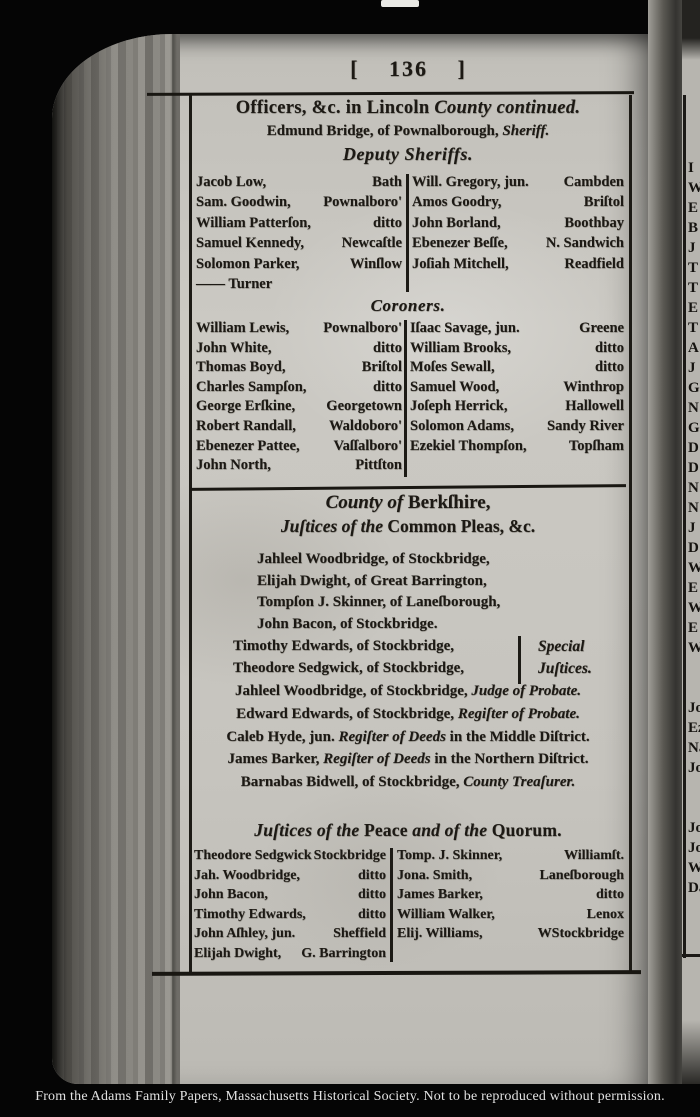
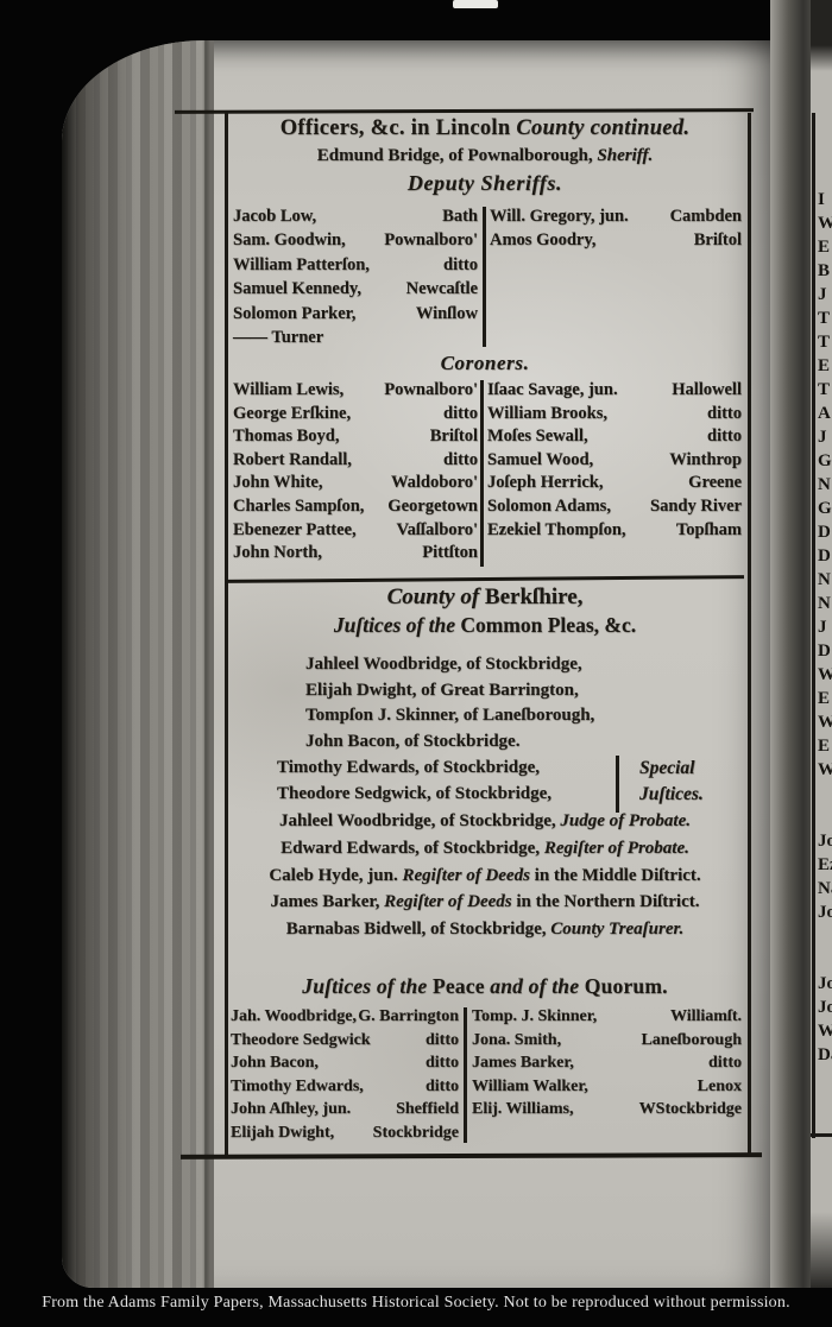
- [ 136 ]
  Officers, &c. in Lincoln County continued.
  Edmund Bridge, of Pownalborough, Sheriff.
  Deputy Sheriffs.
  Jacob Low,
  Bath
  Sam. Goodwin,
  Pownalboro'
  William Patterſon,
  ditto
  Samuel Kennedy,
  Newcaſtle
  Solomon Parker,
  Winſlow
  —— Turner
  Will. Gregory, jun.
  Cambden
  Amos Goodry,
  Briſtol
- John Borland,
- Boothbay
- Ebenezer Beſſe,
- N. Sandwich
- Joſiah Mitchell,
- Readfield
  Coroners.
  William Lewis,
  Pownalboro'
- John White,
+ George Erſkine,
  ditto
  Thomas Boyd,
  Briſtol
- Charles Sampſon,
+ Robert Randall,
  ditto
- George Erſkine,
+ John White,
- Georgetown
+ Waldoboro'
- Robert Randall,
+ Charles Sampſon,
- Waldoboro'
+ Georgetown
  Ebenezer Pattee,
  Vaſſalboro'
  John North,
  Pittſton
  Iſaac Savage, jun.
- Greene
+ Hallowell
  William Brooks,
  ditto
  Moſes Sewall,
  ditto
  Samuel Wood,
  Winthrop
  Joſeph Herrick,
- Hallowell
+ Greene
  Solomon Adams,
  Sandy River
  Ezekiel Thompſon,
  Topſham
  County of Berkſhire,
  Juſtices of the Common Pleas, &c.
  Jahleel Woodbridge, of Stockbridge,
  Elijah Dwight, of Great Barrington,
  Tompſon J. Skinner, of Laneſborough,
  John Bacon, of Stockbridge.
  Timothy Edwards, of Stockbridge,
  Theodore Sedgwick, of Stockbridge,
  Special
  Juſtices.
  Jahleel Woodbridge, of Stockbridge, Judge of Probate.
  Edward Edwards, of Stockbridge, Regiſter of Probate.
  Caleb Hyde, jun. Regiſter of Deeds in the Middle Diſtrict.
  James Barker, Regiſter of Deeds in the Northern Diſtrict.
  Barnabas Bidwell, of Stockbridge, County Treaſurer.
  Juſtices of the Peace and of the Quorum.
- Theodore Sedgwick
+ Jah. Woodbridge,
- Stockbridge
+ G. Barrington
- Jah. Woodbridge,
+ Theodore Sedgwick
  ditto
  John Bacon,
  ditto
  Timothy Edwards,
  ditto
  John Aſhley, jun.
  Sheffield
  Elijah Dwight,
- G. Barrington
+ Stockbridge
  Tomp. J. Skinner,
  Williamſt.
  Jona. Smith,
  Laneſborough
  James Barker,
  ditto
  William Walker,
  Lenox
  Elij. Williams,
  WStockbridge
  I
  W
  E
  B
  J
  T
  T
  E
  T
  A
  J
  G
  N
  G
  D
  D
  N
  N
  J
  D
  W
  E
  W
  E
  W
  Jo
  Jo
  Jo
  Jo
  W
  From the Adams Family Papers, Massachusetts Historical Society. Not to be reproduced without permission.
